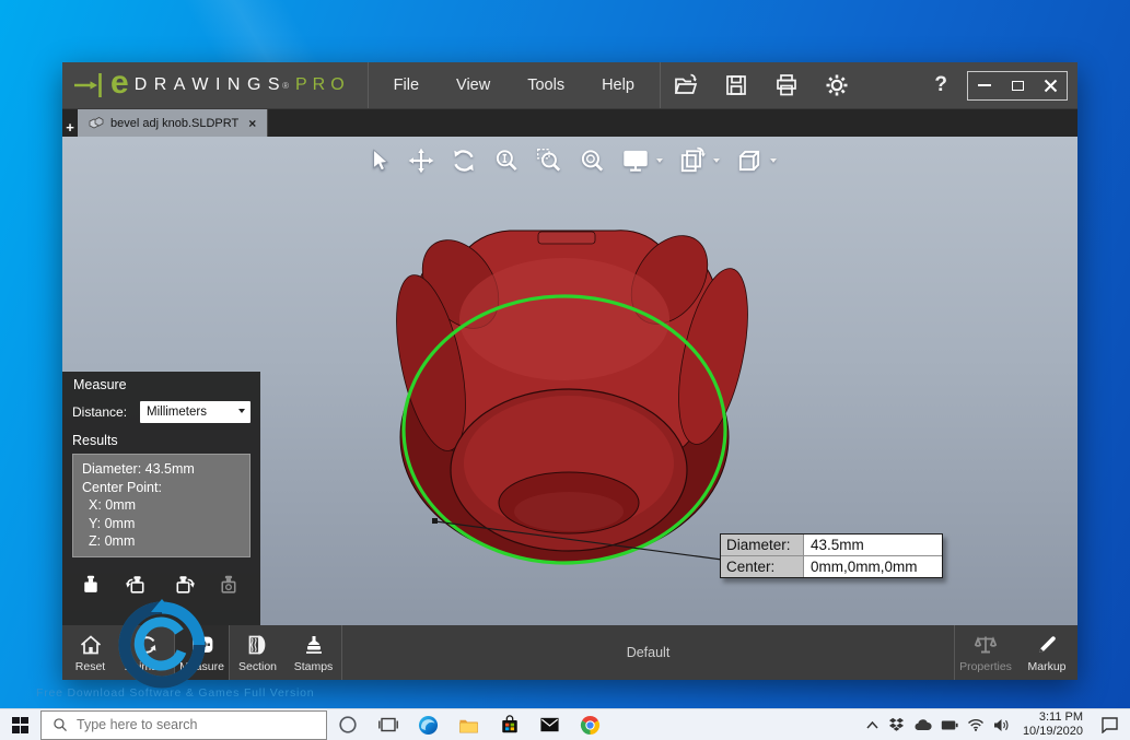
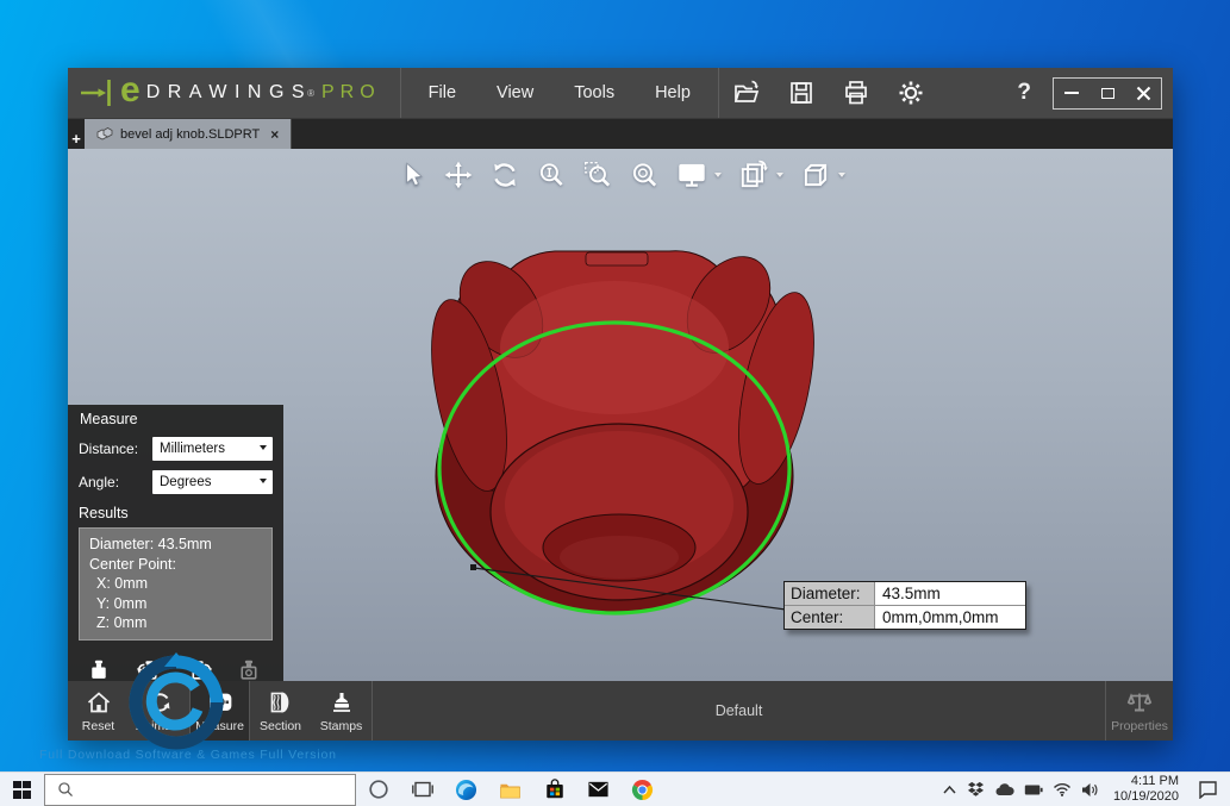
  e
  DRAWINGS
  ®
  PRO
  File
  View
  Tools
  Help
  ?
  +
  bevel adj knob.SLDPRT
  ×
  Diameter:
  43.5mm
  Center:
  0mm,0mm,0mm
  Measure
  Distance:
  Millimeters
+ Angle:
+ Degrees
  Results
  Diameter: 43.5mm
  Center Point:
  X: 0mm
  Y: 0mm
  Z: 0mm
  Reset
  Section
  Stamps
  Default
  Properties
- Markup
- Free Download Software & Games Full Version
+ Full Download Software & Games Full Version
- Type here to search
- 3:11 PM
+ 4:11 PM
  10/19/2020
